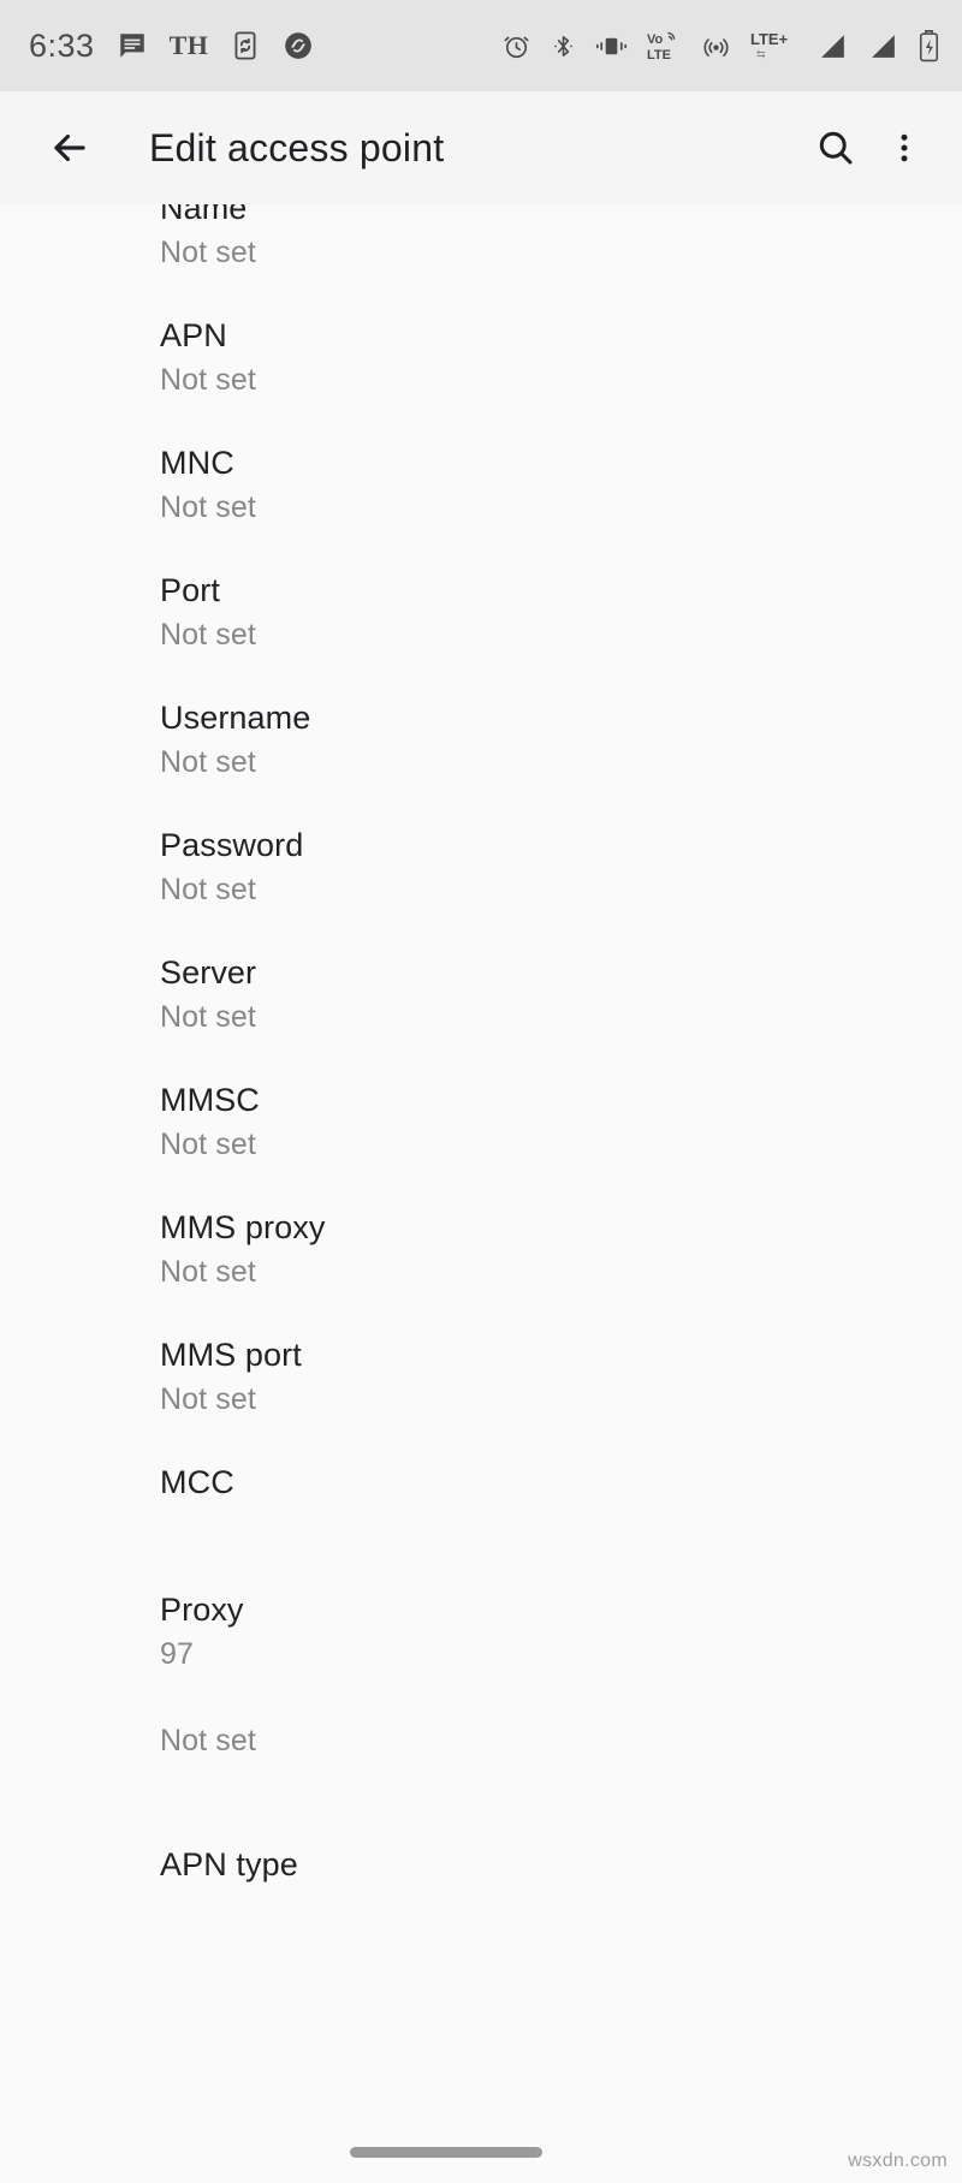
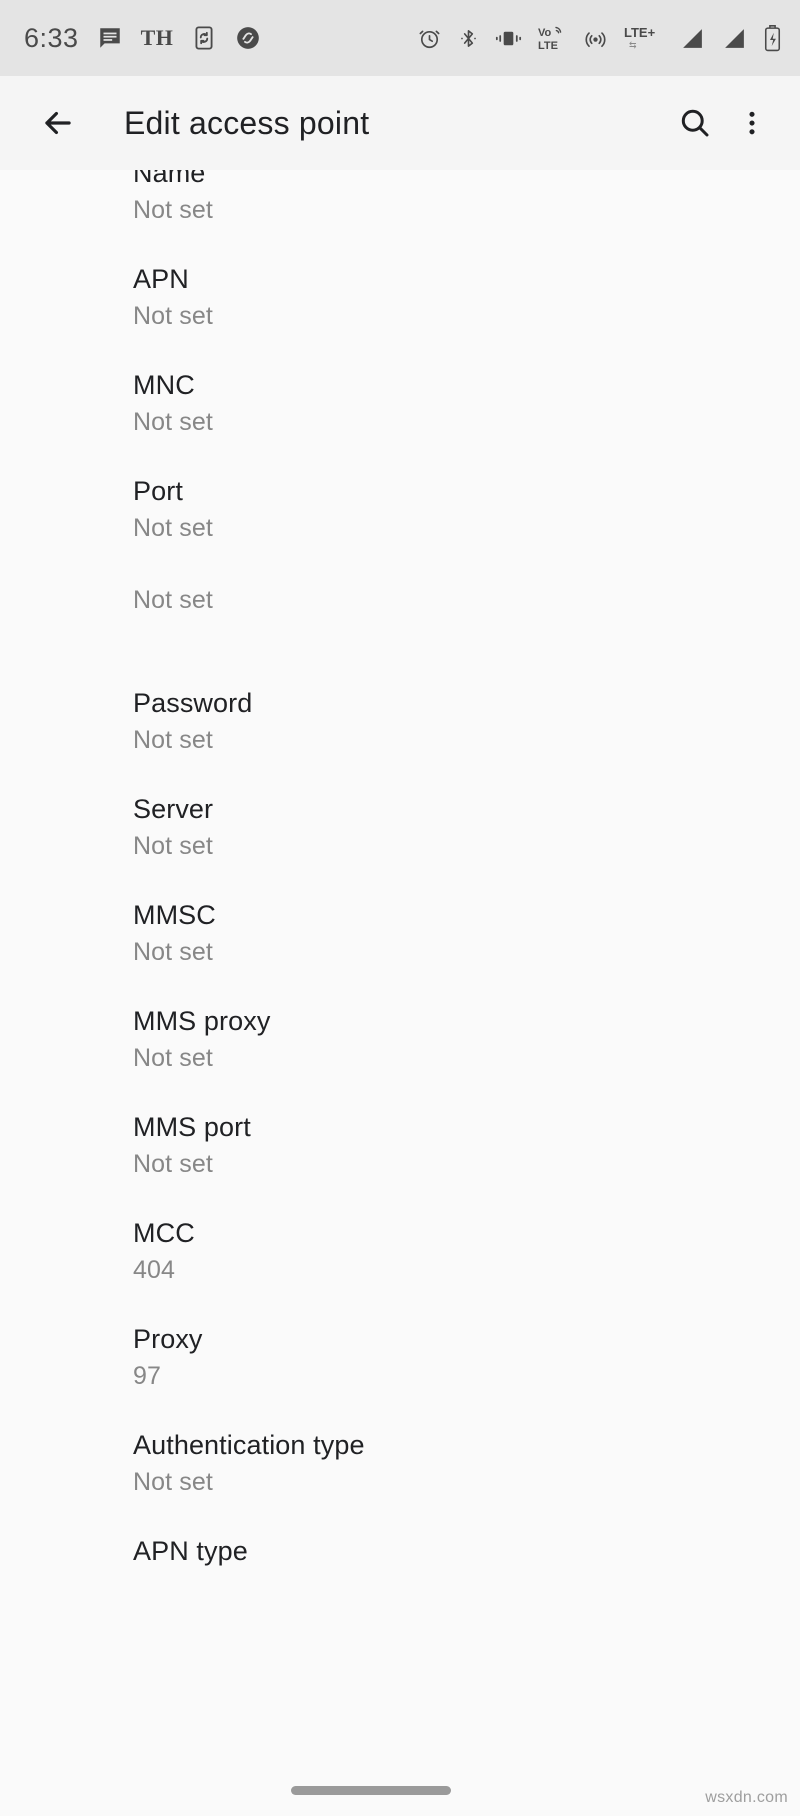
  6:33
  TH
  Vo
  LTE
  LTE+
  ⇆
  Edit access point
  Name
  Not set
  APN
  Not set
  MNC
  Not set
  Port
  Not set
- Username
  Not set
  Password
  Not set
  Server
  Not set
  MMSC
  Not set
  MMS proxy
  Not set
  MMS port
  Not set
  MCC
+ 404
  Proxy
  97
+ Authentication type
  Not set
  APN type
  wsxdn.com
